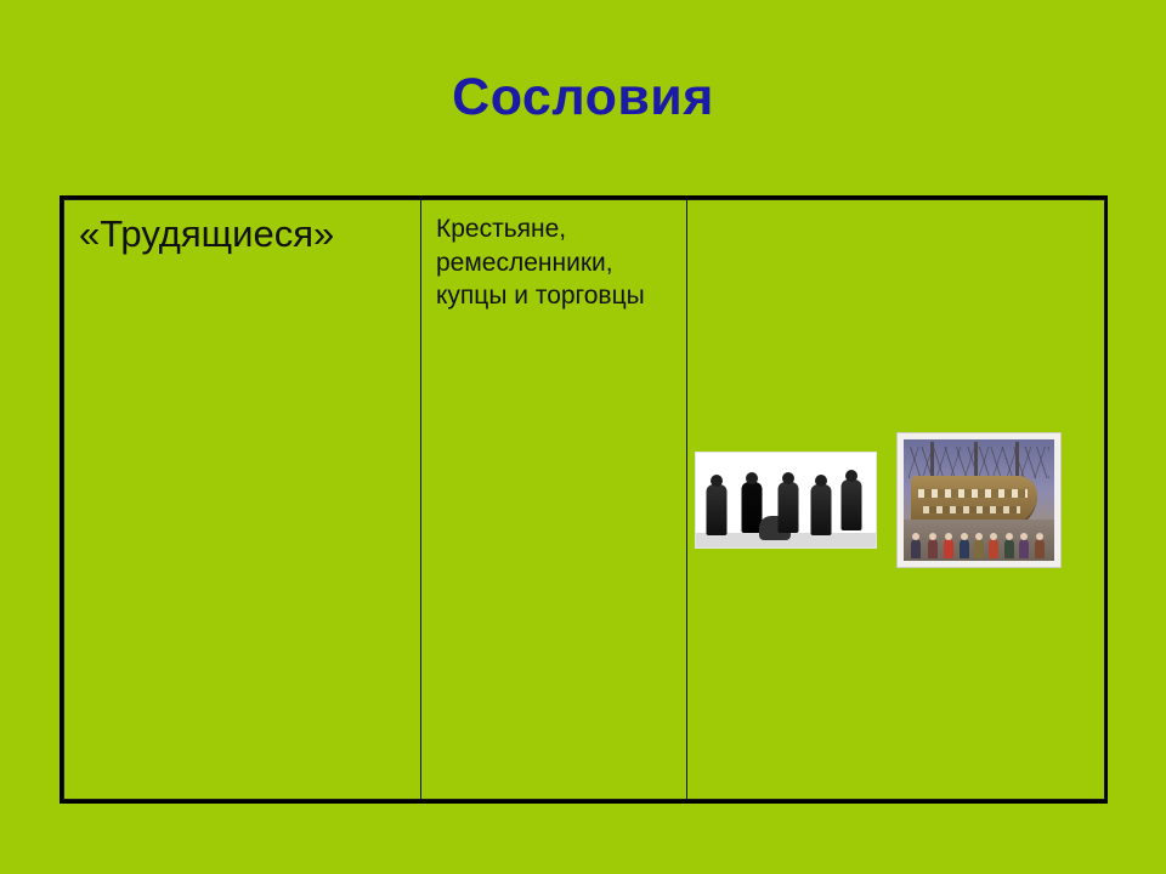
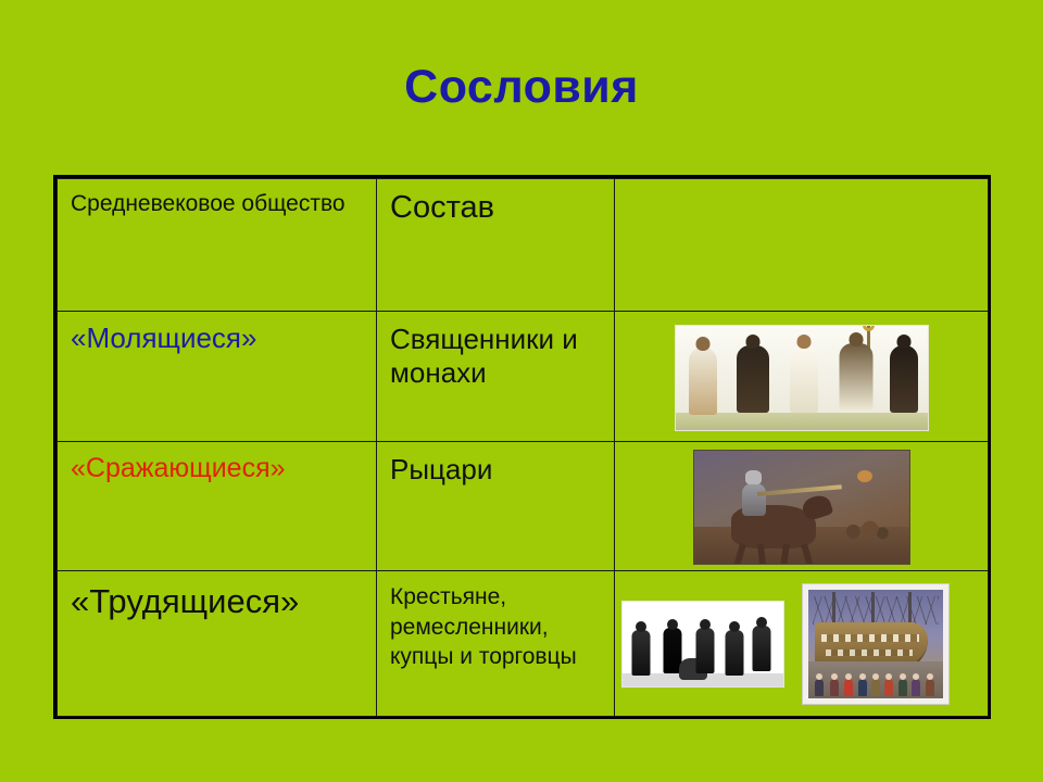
  Сословия
+ Средневековое общество	Состав
+ «Молящиеся»	Священники и монахи
+ «Сражающиеся»	Рыцари
  «Трудящиеся»	Крестьяне, ремесленники, купцы и торговцы
